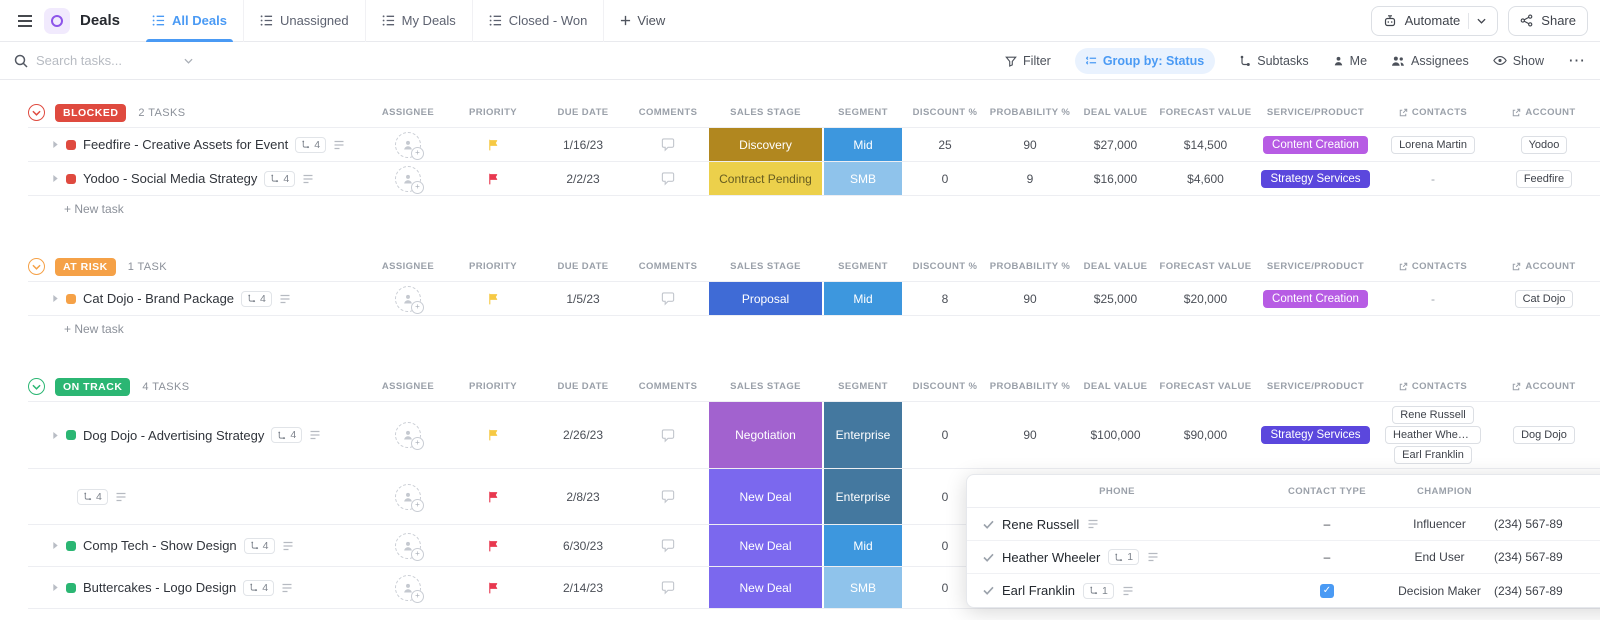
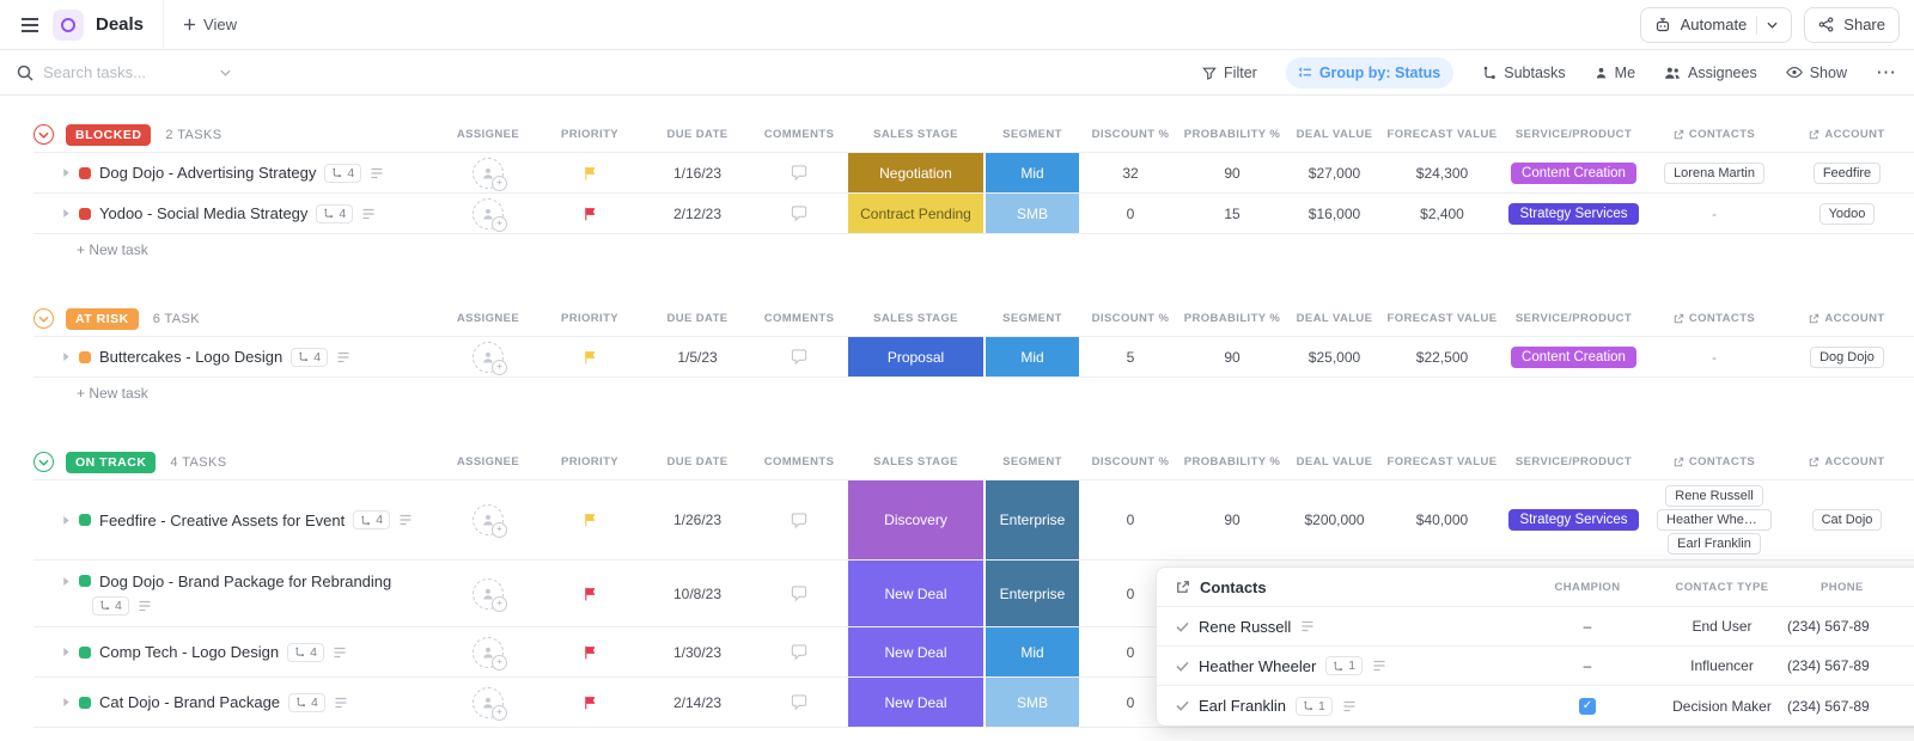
  Deals
- All Deals
- Unassigned
- My Deals
- Closed - Won
  View
  Automate
  Share
  Search tasks...
  Filter
  Group by: Status
  Subtasks
  Me
  Assignees
  Show
  ⋯
  BLOCKED
  2 TASKS
  ASSIGNEE
  PRIORITY
  DUE DATE
  COMMENTS
  SALES STAGE
  SEGMENT
  DISCOUNT %
  PROBABILITY %
  DEAL VALUE
  FORECAST VALUE
  SERVICE/PRODUCT
  CONTACTS
  ACCOUNT
- Feedfire - Creative Assets for Event
+ Dog Dojo - Advertising Strategy
  4
  1/16/23
- Discovery
+ Negotiation
  Mid
- 25
+ 32
  90
  $27,000
- $14,500
+ $24,300
  Content Creation
  Lorena Martin
- Yodoo
+ Feedfire
  Yodoo - Social Media Strategy
  4
- 2/2/23
+ 2/12/23
  Contract Pending
  SMB
  0
- 9
+ 15
  $16,000
- $4,600
+ $2,400
  Strategy Services
  -
- Feedfire
+ Yodoo
  + New task
  AT RISK
- 1 TASK
+ 6 TASK
  ASSIGNEE
  PRIORITY
  DUE DATE
  COMMENTS
  SALES STAGE
  SEGMENT
  DISCOUNT %
  PROBABILITY %
  DEAL VALUE
  FORECAST VALUE
  SERVICE/PRODUCT
  CONTACTS
  ACCOUNT
- Cat Dojo - Brand Package
+ Buttercakes - Logo Design
  4
  1/5/23
  Proposal
  Mid
- 8
+ 5
  90
  $25,000
- $20,000
+ $22,500
  Content Creation
  -
- Cat Dojo
+ Dog Dojo
  + New task
  ON TRACK
  4 TASKS
  ASSIGNEE
  PRIORITY
  DUE DATE
  COMMENTS
  SALES STAGE
  SEGMENT
  DISCOUNT %
  PROBABILITY %
  DEAL VALUE
  FORECAST VALUE
  SERVICE/PRODUCT
  CONTACTS
  ACCOUNT
- Dog Dojo - Advertising Strategy
+ Feedfire - Creative Assets for Event
  4
- 2/26/23
+ 1/26/23
- Negotiation
+ Discovery
  Enterprise
  0
  90
- $100,000
+ $200,000
- $90,000
+ $40,000
  Strategy Services
  Rene Russell
  Heather Wheeler
  Earl Franklin
- Dog Dojo
+ Cat Dojo
+ Dog Dojo - Brand Package for Rebranding
  4
- 2/8/23
+ 10/8/23
  New Deal
  Enterprise
  0
- Comp Tech - Show Design
+ Comp Tech - Logo Design
  4
- 6/30/23
+ 1/30/23
  New Deal
  Mid
  0
- Buttercakes - Logo Design
+ Cat Dojo - Brand Package
  4
  2/14/23
  New Deal
  SMB
  0
+ Contacts
- PHONE
+ CHAMPION
  CONTACT TYPE
- CHAMPION
+ PHONE
  Rene Russell
  –
- Influencer
+ End User
  (234) 567-89
  Heather Wheeler
  1
  –
- End User
+ Influencer
  (234) 567-89
  Earl Franklin
  1
  Decision Maker
  (234) 567-89
